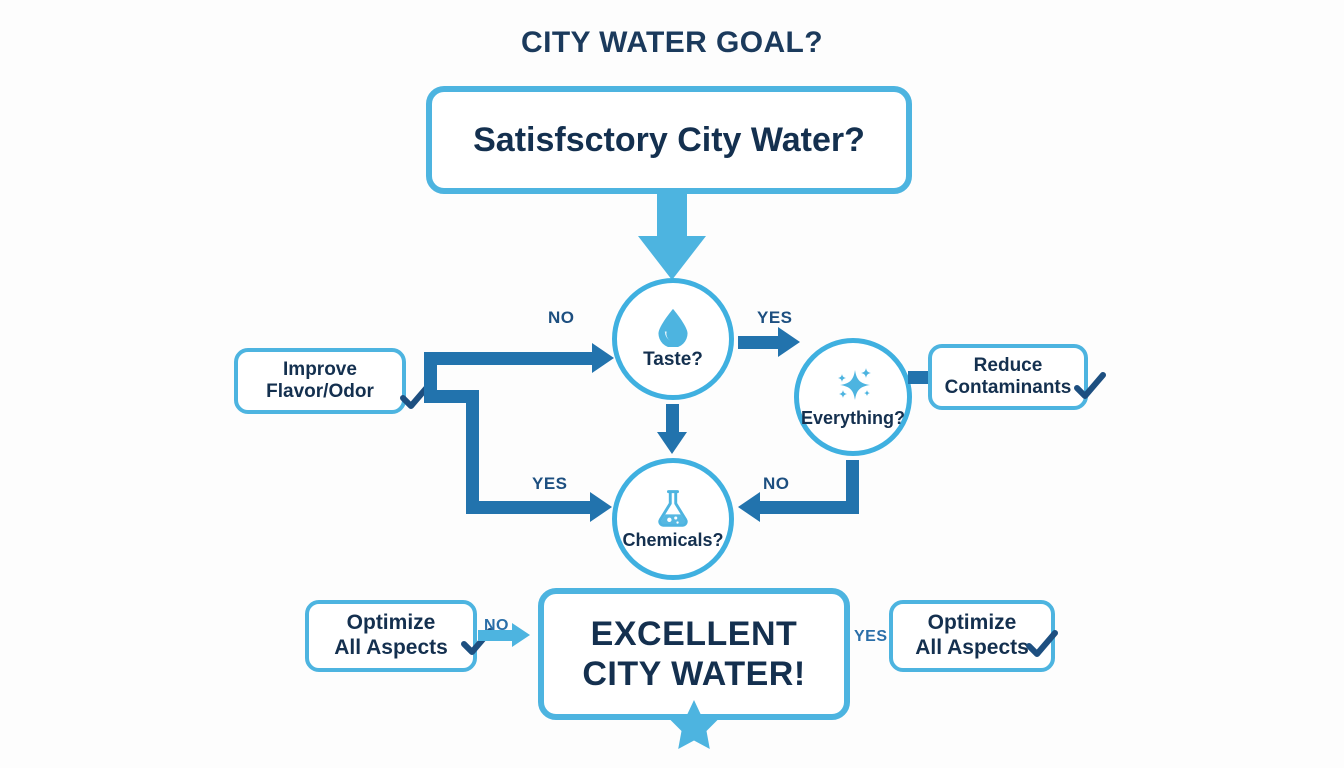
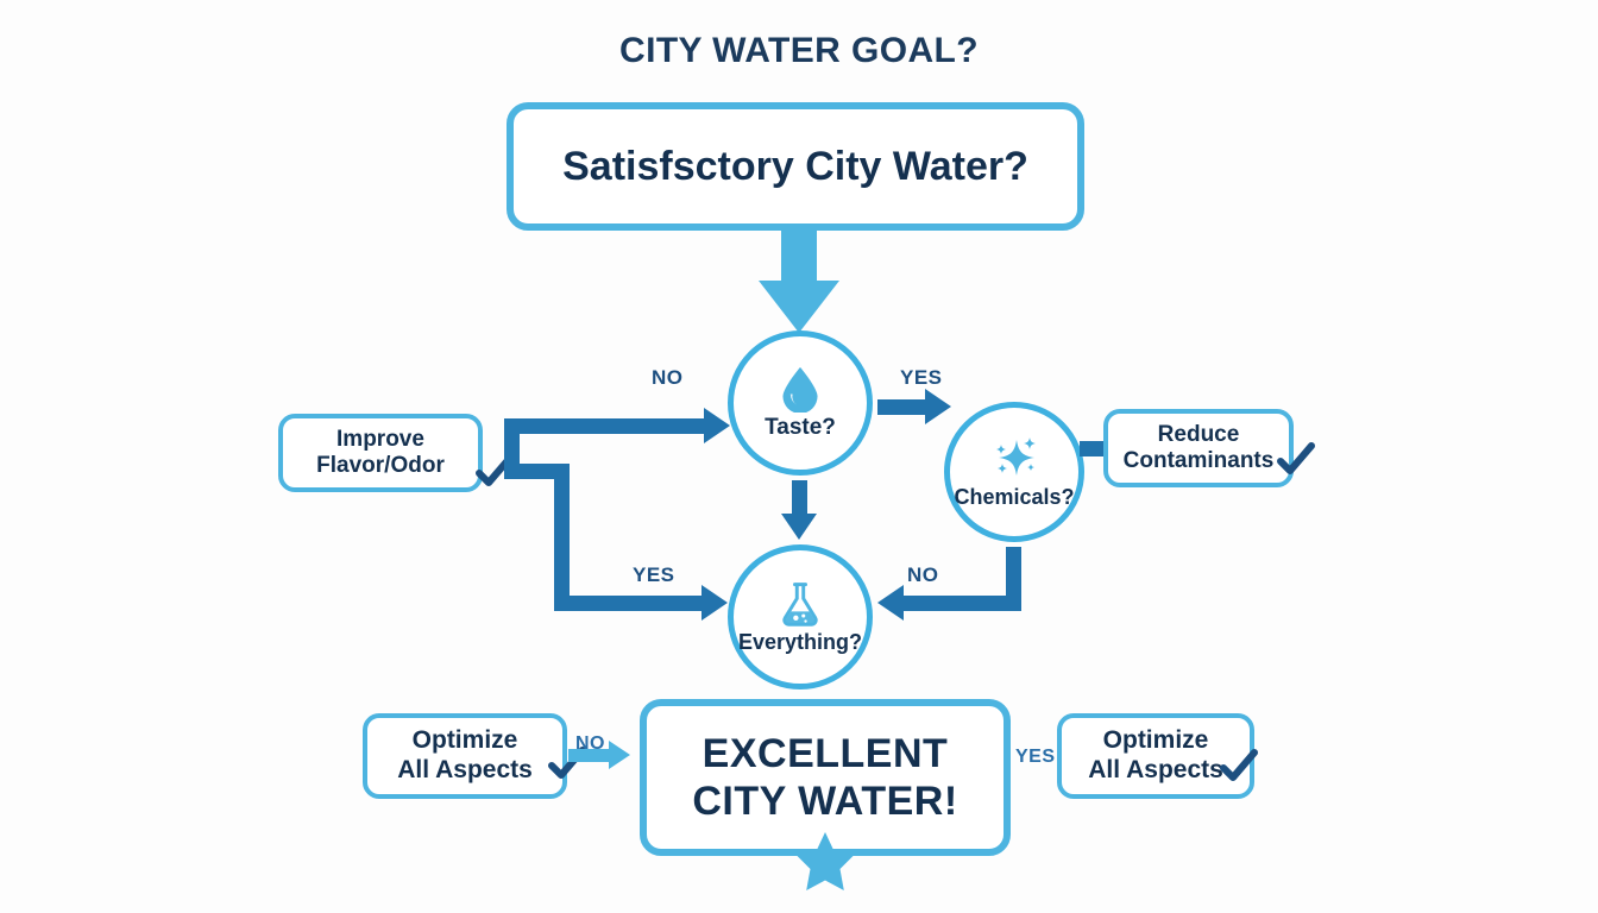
  CITY WATER GOAL?
  Satisfsctory City Water?
  Improve
  Flavor/Odor
  NO
  YES
  Taste?
  YES
- Everything?
+ Chemicals?
  Reduce
  Contaminants
  NO
- Chemicals?
+ Everything?
  Optimize
  All Aspects
  NO
  EXCELLENT
  CITY WATER!
  YES
  Optimize
  All Aspects
